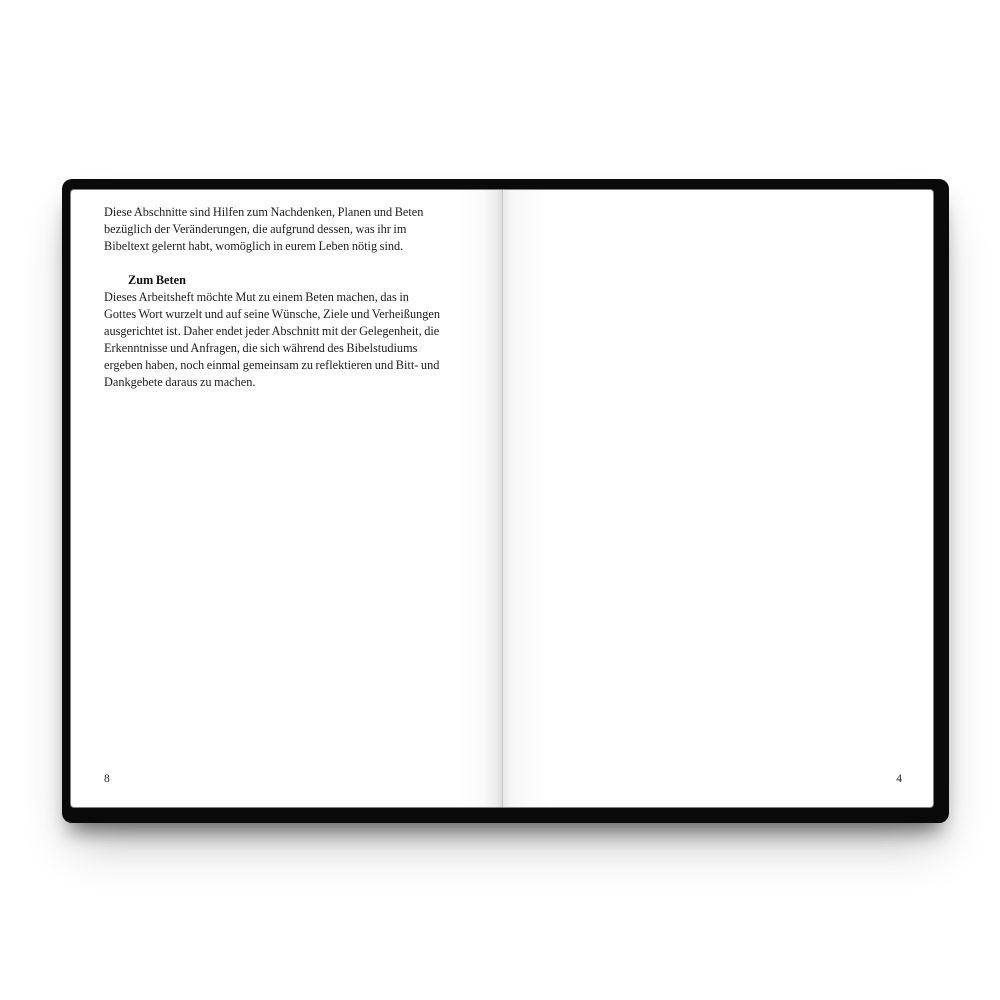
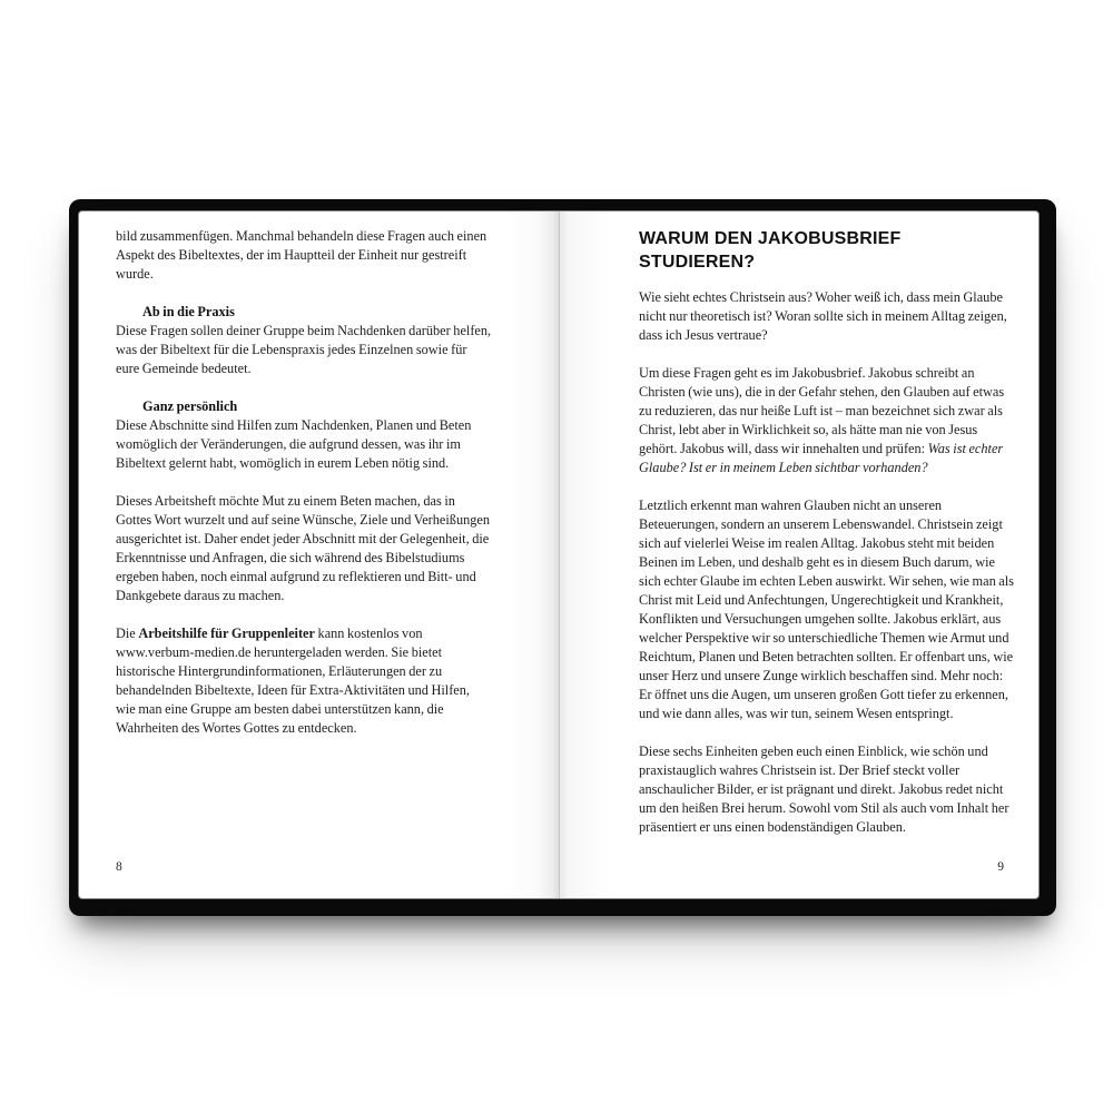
+ bild zusammenfügen. Manchmal behandeln diese Fragen auch einen Aspekt des Bibeltextes, der im Hauptteil der Einheit nur gestreift wurde.
+ Ab in die Praxis
+ Diese Fragen sollen deiner Gruppe beim Nachdenken darüber helfen, was der Bibeltext für die Lebenspraxis jedes Einzelnen sowie für eure Gemeinde bedeutet.
+ Ganz persönlich
- Diese Abschnitte sind Hilfen zum Nachdenken, Planen und Beten bezüglich der Veränderungen, die aufgrund dessen, was ihr im Bibeltext gelernt habt, womöglich in eurem Leben nötig sind.
+ Diese Abschnitte sind Hilfen zum Nachdenken, Planen und Beten womöglich der Veränderungen, die aufgrund dessen, was ihr im Bibeltext gelernt habt, womöglich in eurem Leben nötig sind.
- Zum Beten
- Dieses Arbeitsheft möchte Mut zu einem Beten machen, das in Gottes Wort wurzelt und auf seine Wünsche, Ziele und Verheißungen ausgerichtet ist. Daher endet jeder Abschnitt mit der Gelegenheit, die Erkenntnisse und Anfragen, die sich während des Bibelstudiums ergeben haben, noch einmal gemeinsam zu reflektieren und Bitt- und Dankgebete daraus zu machen.
+ Dieses Arbeitsheft möchte Mut zu einem Beten machen, das in Gottes Wort wurzelt und auf seine Wünsche, Ziele und Verheißungen ausgerichtet ist. Daher endet jeder Abschnitt mit der Gelegenheit, die Erkenntnisse und Anfragen, die sich während des Bibelstudiums ergeben haben, noch einmal aufgrund zu reflektieren und Bitt- und Dankgebete daraus zu machen.
+ Die Arbeitshilfe für Gruppenleiter kann kostenlos von www.verbum-medien.de heruntergeladen werden. Sie bietet historische Hintergrundinformationen, Erläuterungen der zu behandelnden Bibeltexte, Ideen für Extra-Aktivitäten und Hilfen, wie man eine Gruppe am besten dabei unterstützen kann, die Wahrheiten des Wortes Gottes zu entdecken.
  8
+ WARUM DEN JAKOBUSBRIEF STUDIEREN?
+ Wie sieht echtes Christsein aus? Woher weiß ich, dass mein Glaube nicht nur theoretisch ist? Woran sollte sich in meinem Alltag zeigen, dass ich Jesus vertraue?
+ Um diese Fragen geht es im Jakobusbrief. Jakobus schreibt an Christen (wie uns), die in der Gefahr stehen, den Glauben auf etwas zu reduzieren, das nur heiße Luft ist – man bezeichnet sich zwar als Christ, lebt aber in Wirklichkeit so, als hätte man nie von Jesus gehört. Jakobus will, dass wir innehalten und prüfen: Was ist echter Glaube? Ist er in meinem Leben sichtbar vorhanden?
+ Letztlich erkennt man wahren Glauben nicht an unseren Beteuerungen, sondern an unserem Lebenswandel. Christsein zeigt sich auf vielerlei Weise im realen Alltag. Jakobus steht mit beiden Beinen im Leben, und deshalb geht es in diesem Buch darum, wie sich echter Glaube im echten Leben auswirkt. Wir sehen, wie man als Christ mit Leid und Anfechtungen, Ungerechtigkeit und Krankheit, Konflikten und Versuchungen umgehen sollte. Jakobus erklärt, aus welcher Perspektive wir so unterschiedliche Themen wie Armut und Reichtum, Planen und Beten betrachten sollten. Er offenbart uns, wie unser Herz und unsere Zunge wirklich beschaffen sind. Mehr noch: Er öffnet uns die Augen, um unseren großen Gott tiefer zu erkennen, und wie dann alles, was wir tun, seinem Wesen entspringt.
+ Diese sechs Einheiten geben euch einen Einblick, wie schön und praxistauglich wahres Christsein ist. Der Brief steckt voller anschaulicher Bilder, er ist prägnant und direkt. Jakobus redet nicht um den heißen Brei herum. Sowohl vom Stil als auch vom Inhalt her präsentiert er uns einen bodenständigen Glauben.
- 4
+ 9
